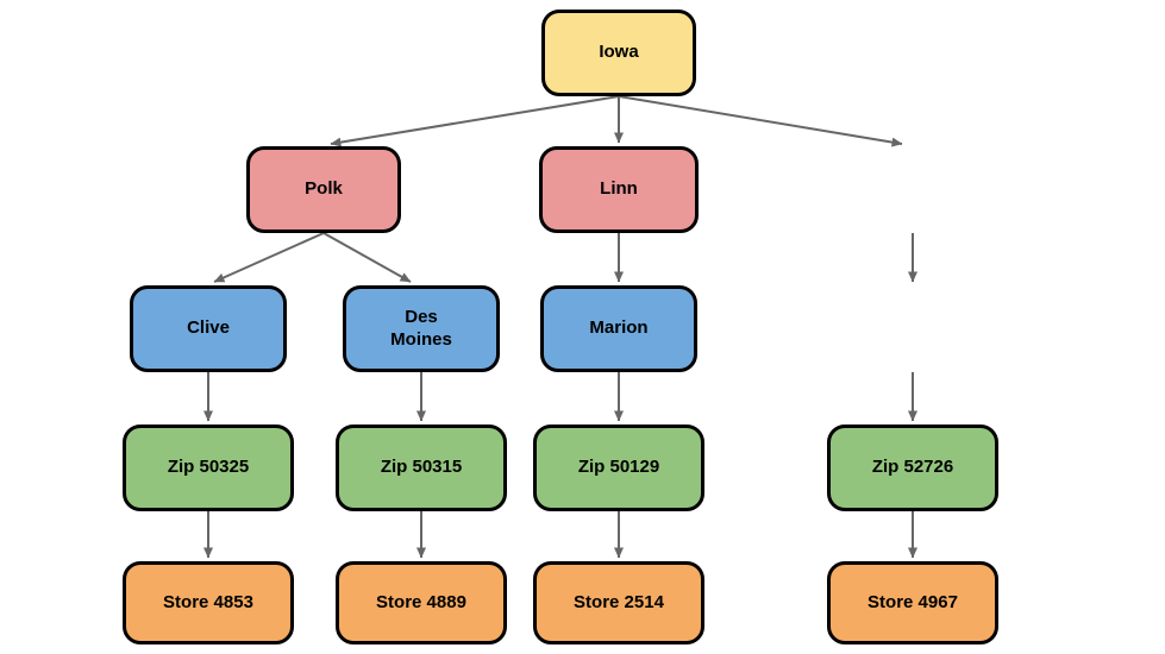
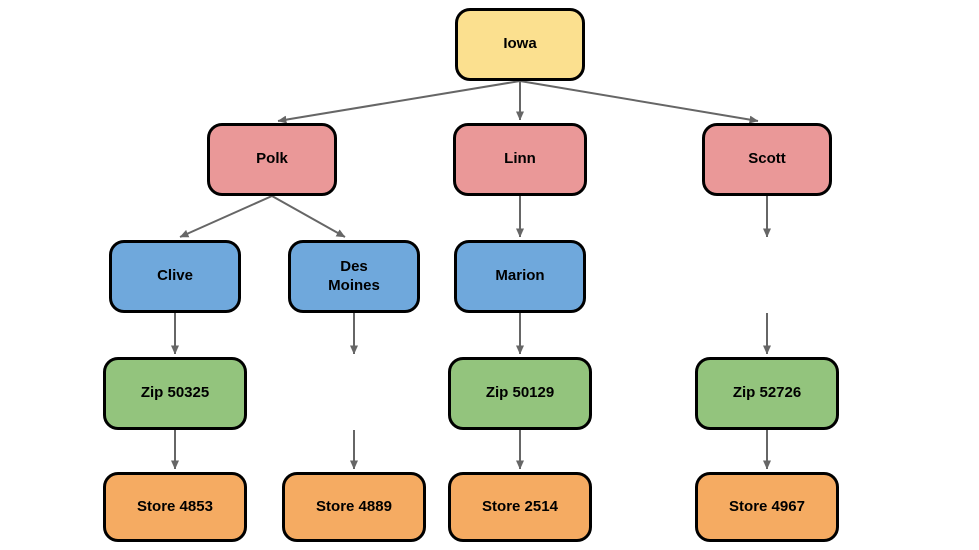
  Iowa
  Polk
  Linn
+ Scott
  Clive
  Des
  Moines
  Marion
  Zip 50325
- Zip 50315
  Zip 50129
  Zip 52726
  Store 4853
  Store 4889
  Store 2514
  Store 4967
